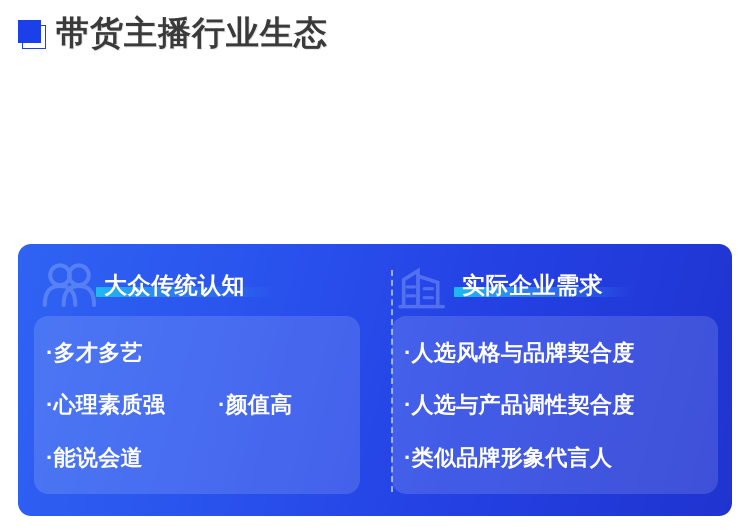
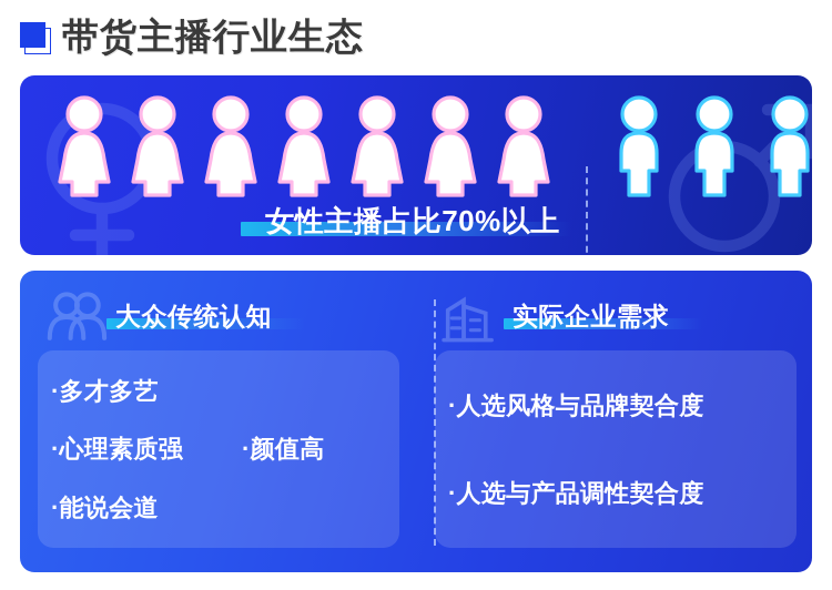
  带货主播行业生态
+ 女性主播占比70%以上
  大众传统认知
  ·多才多艺
  ·心理素质强
  ·颜值高
  ·能说会道
  实际企业需求
  ·人选风格与品牌契合度
  ·人选与产品调性契合度
- ·类似品牌形象代言人
